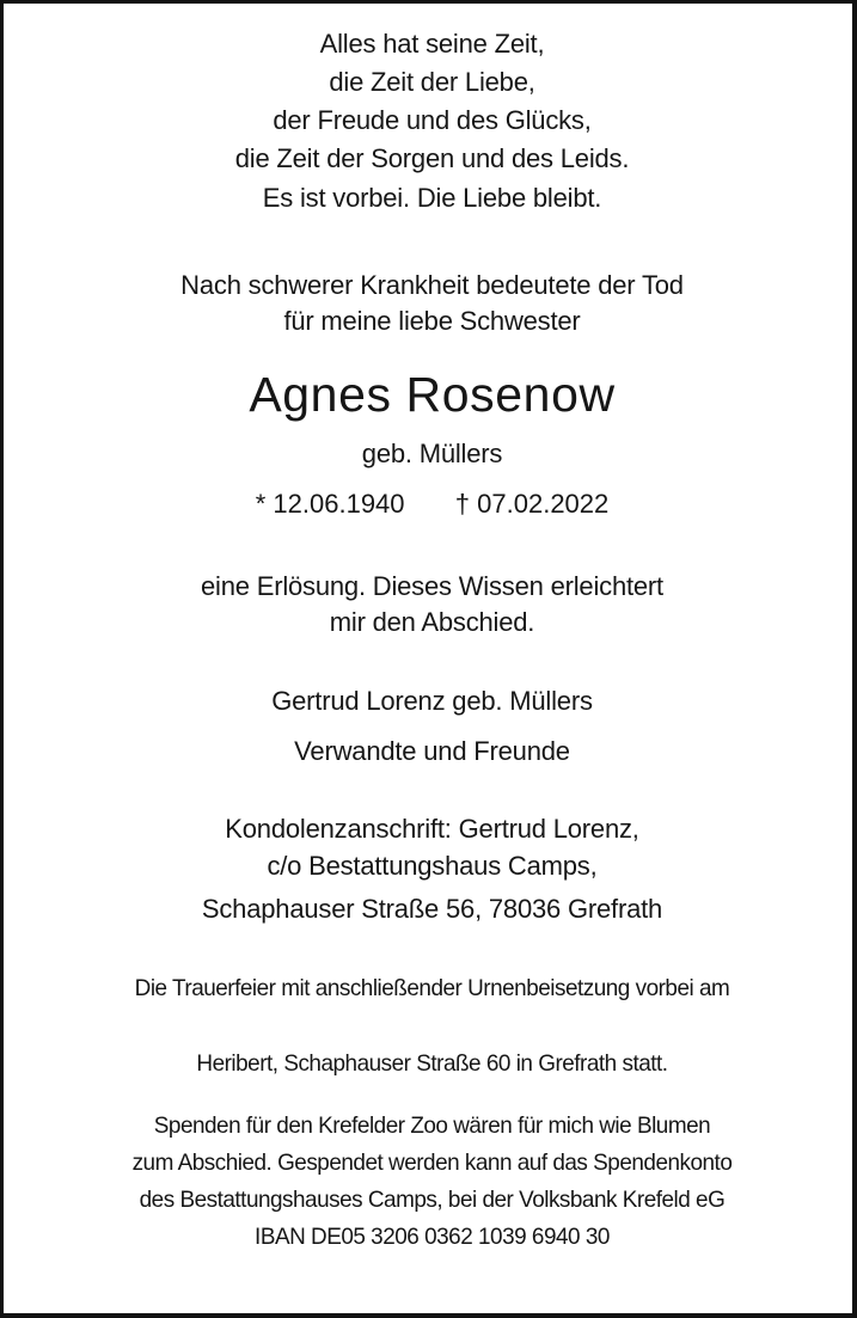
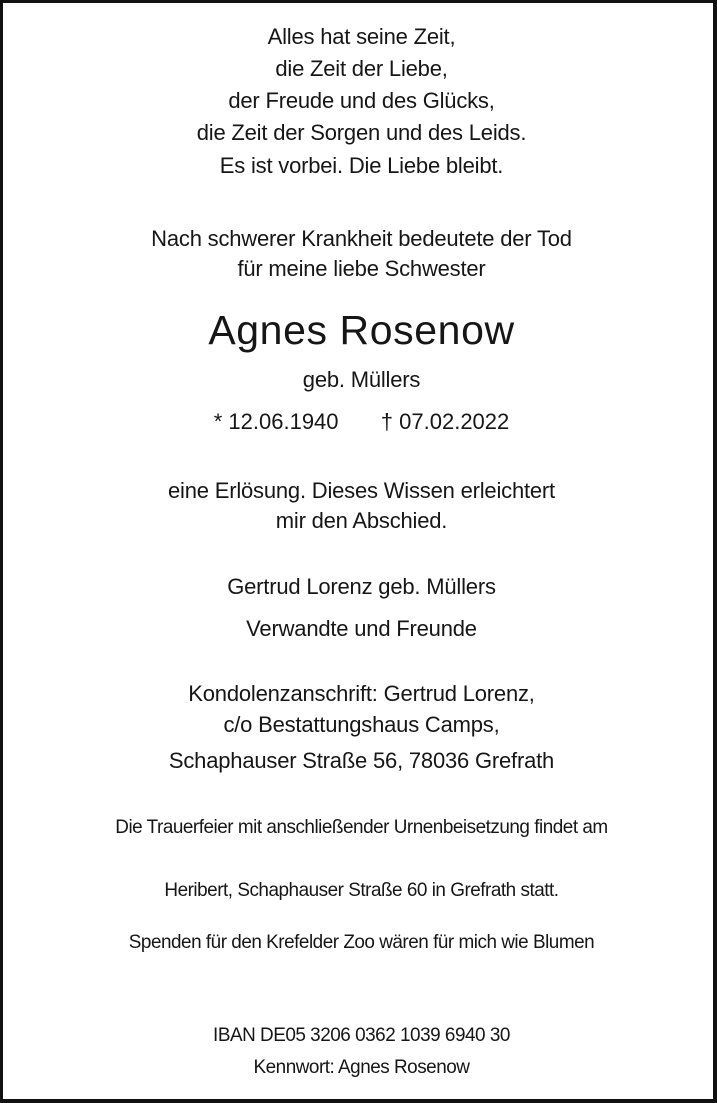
  Alles hat seine Zeit,
  die Zeit der Liebe,
  der Freude und des Glücks,
  die Zeit der Sorgen und des Leids.
  Es ist vorbei. Die Liebe bleibt.
  Nach schwerer Krankheit bedeutete der Tod
  für meine liebe Schwester
  Agnes Rosenow
  geb. Müllers
  * 12.06.1940 † 07.02.2022
  eine Erlösung. Dieses Wissen erleichtert
  mir den Abschied.
  Gertrud Lorenz geb. Müllers
  Verwandte und Freunde
  Kondolenzanschrift: Gertrud Lorenz,
  c/o Bestattungshaus Camps,
  Schaphauser Straße 56, 78036 Grefrath
- Die Trauerfeier mit anschließender Urnenbeisetzung vorbei am
+ Die Trauerfeier mit anschließender Urnenbeisetzung findet am
  Heribert, Schaphauser Straße 60 in Grefrath statt.
  Spenden für den Krefelder Zoo wären für mich wie Blumen
- zum Abschied. Gespendet werden kann auf das Spendenkonto
- des Bestattungshauses Camps, bei der Volksbank Krefeld eG
  IBAN DE05 3206 0362 1039 6940 30
+ Kennwort: Agnes Rosenow
